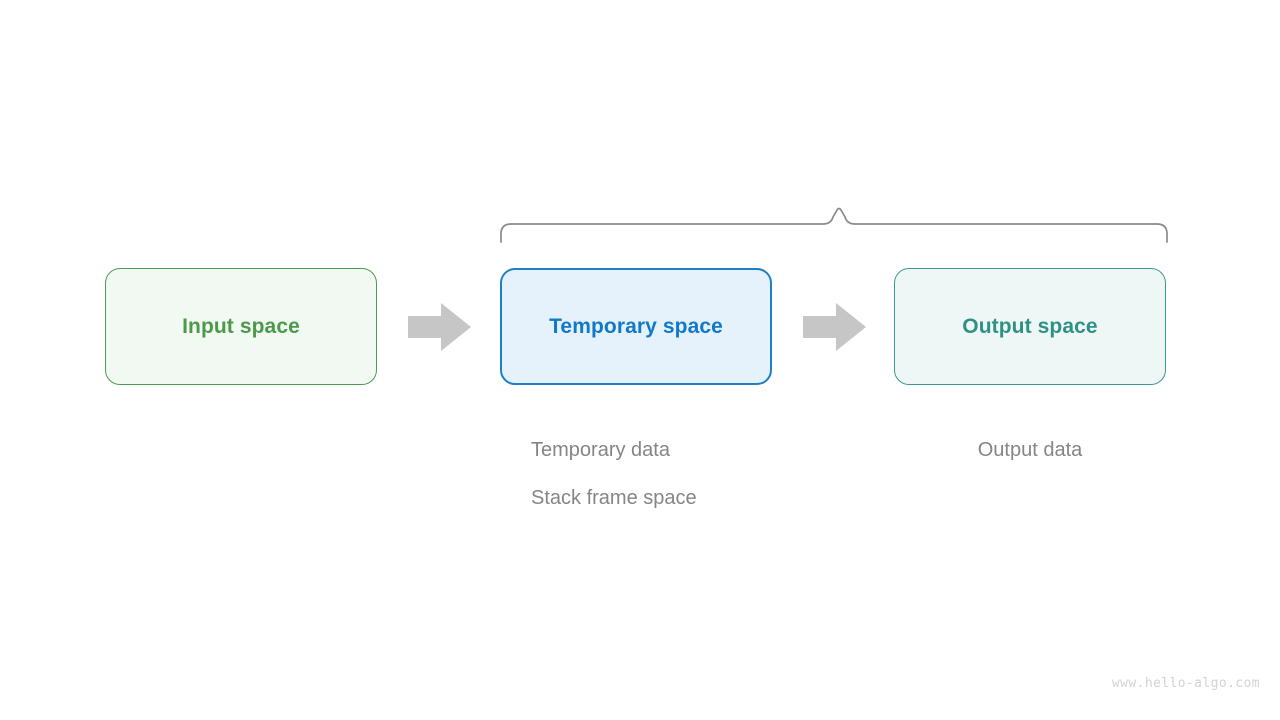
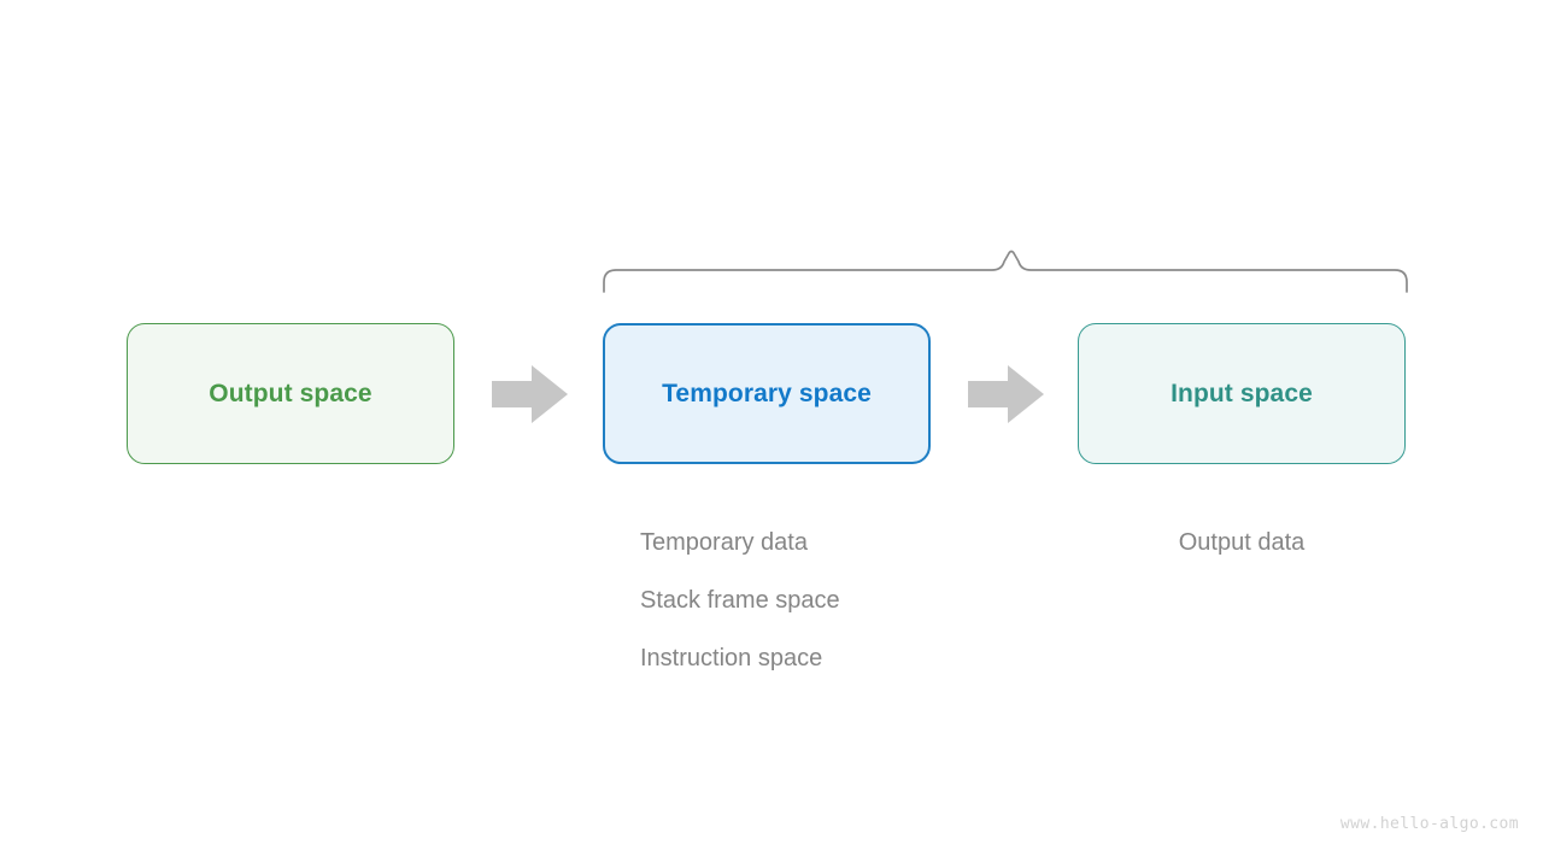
- Input space
+ Output space
  Temporary space
- Output space
+ Input space
  Temporary data
  Stack frame space
+ Instruction space
  Output data
  www.hello-algo.com
